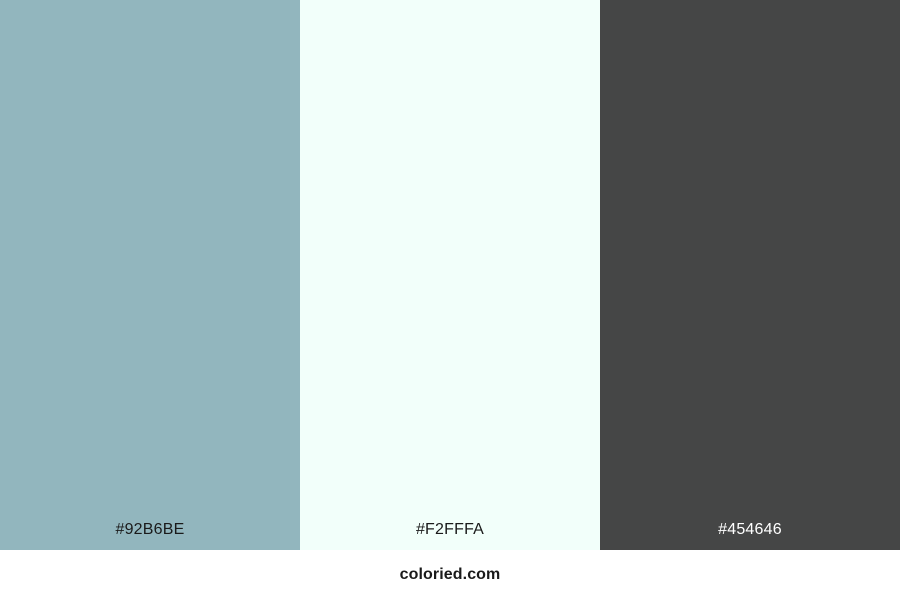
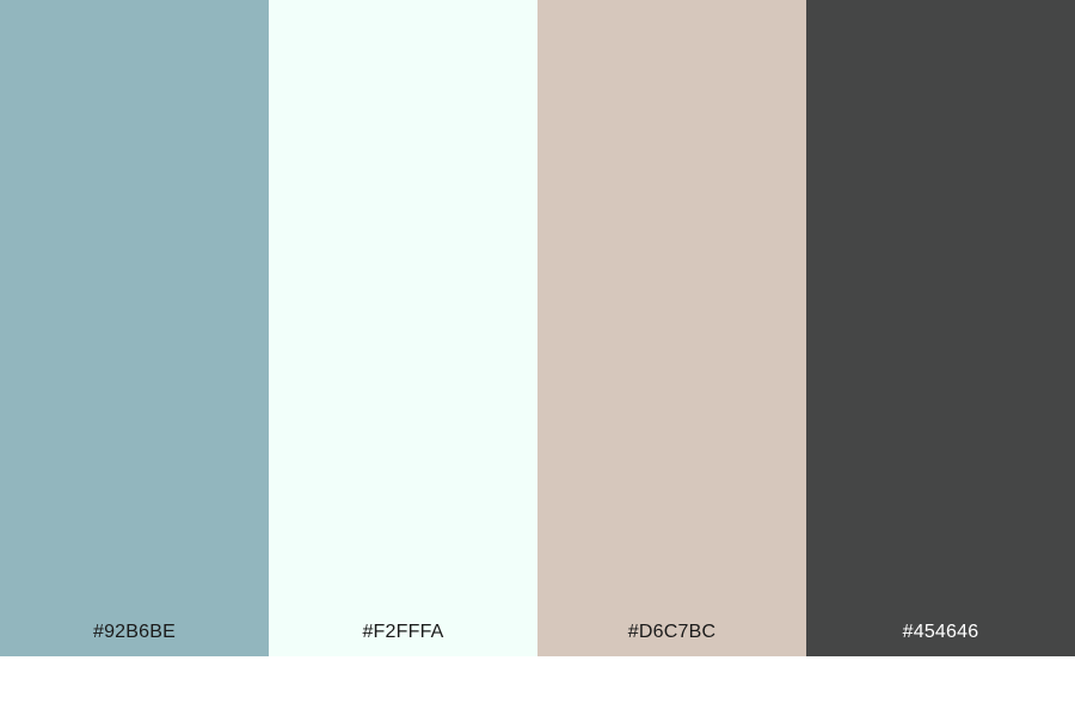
  #92B6BE
  #F2FFFA
+ #D6C7BC
  #454646
- coloried.com
